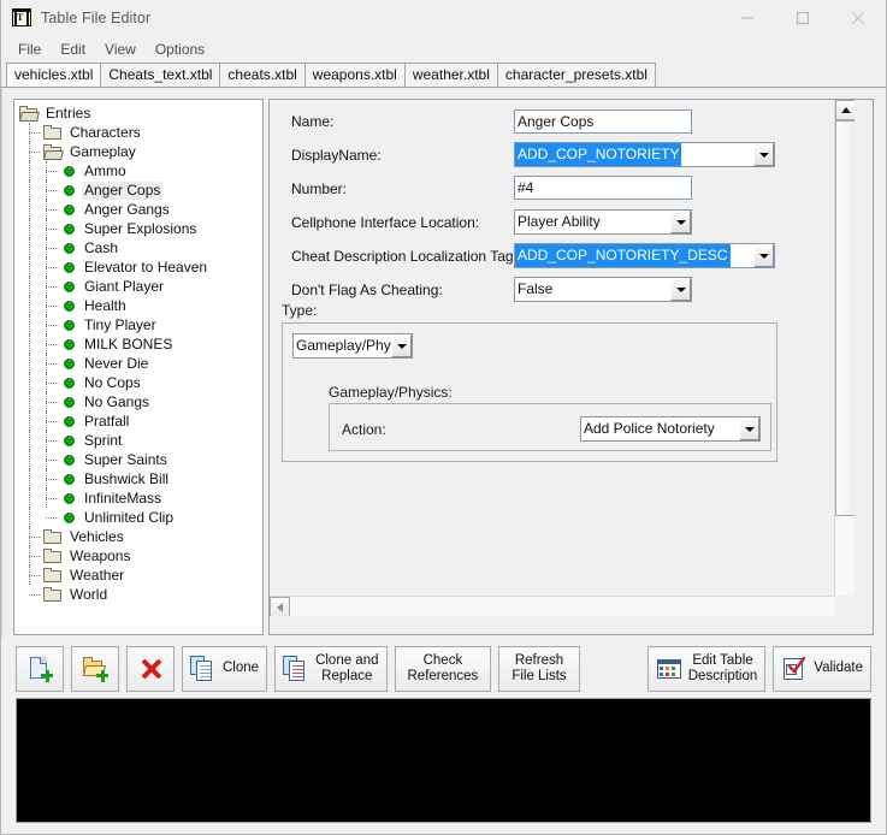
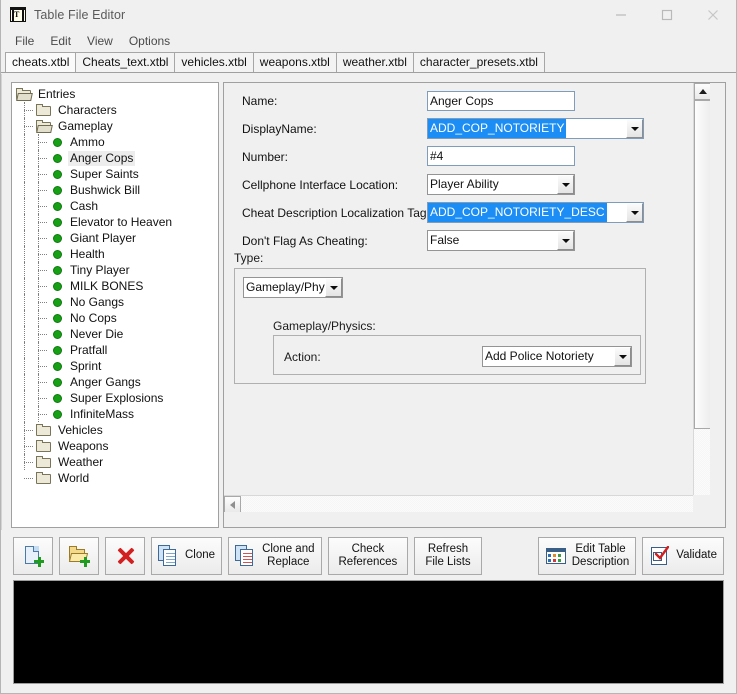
  T
  Table File Editor
  File
  Edit
  View
  Options
- vehicles.xtbl
+ cheats.xtbl
  Cheats_text.xtbl
- cheats.xtbl
+ vehicles.xtbl
  weapons.xtbl
  weather.xtbl
  character_presets.xtbl
  Entries
  Characters
  Gameplay
  Ammo
  Anger Cops
- Anger Gangs
+ Super Saints
- Super Explosions
+ Bushwick Bill
  Cash
  Elevator to Heaven
  Giant Player
  Health
  Tiny Player
  MILK BONES
- Never Die
+ No Gangs
  No Cops
- No Gangs
+ Never Die
  Pratfall
  Sprint
- Super Saints
+ Anger Gangs
- Bushwick Bill
+ Super Explosions
  InfiniteMass
- Unlimited Clip
  Vehicles
  Weapons
  Weather
  World
  Name:
  Anger Cops
  DisplayName:
  ADD_COP_NOTORIETY
  Number:
  #4
  Cellphone Interface Location:
  Player Ability
  Cheat Description Localization Tag
  ADD_COP_NOTORIETY_DESC
  Don't Flag As Cheating:
  False
  Type:
  Gameplay/Phy
  Gameplay/Physics:
  Action:
  Add Police Notoriety
  Clone
  Clone and
  Replace
  Check
  References
  Refresh
  File Lists
  Edit Table
  Description
  Validate
